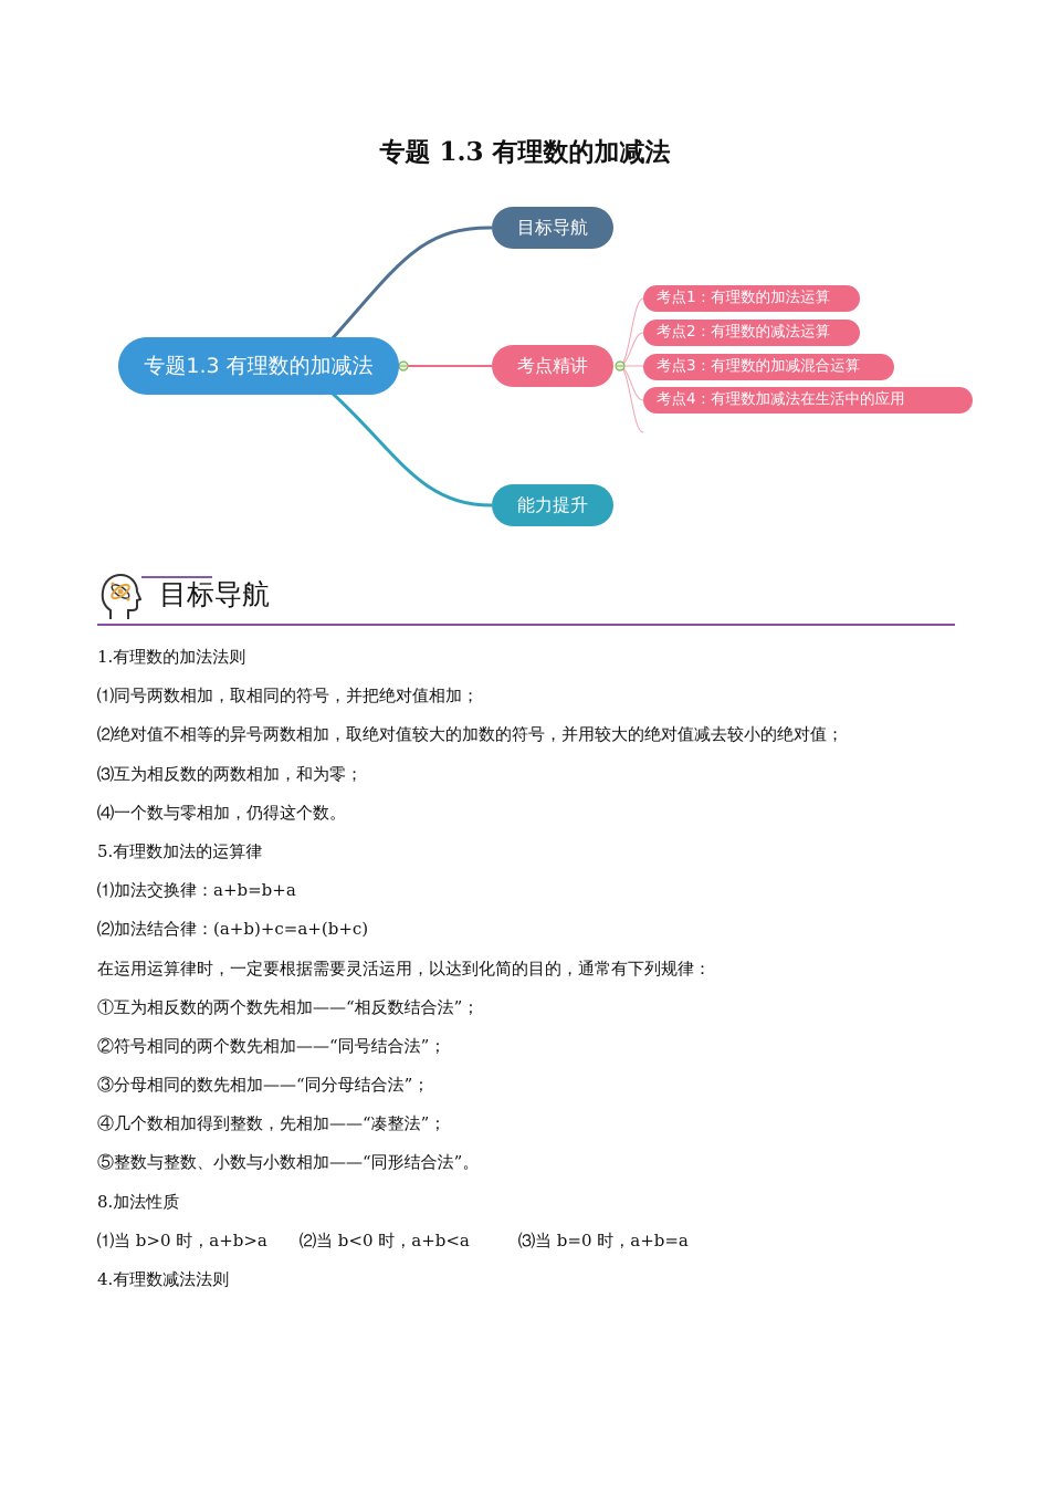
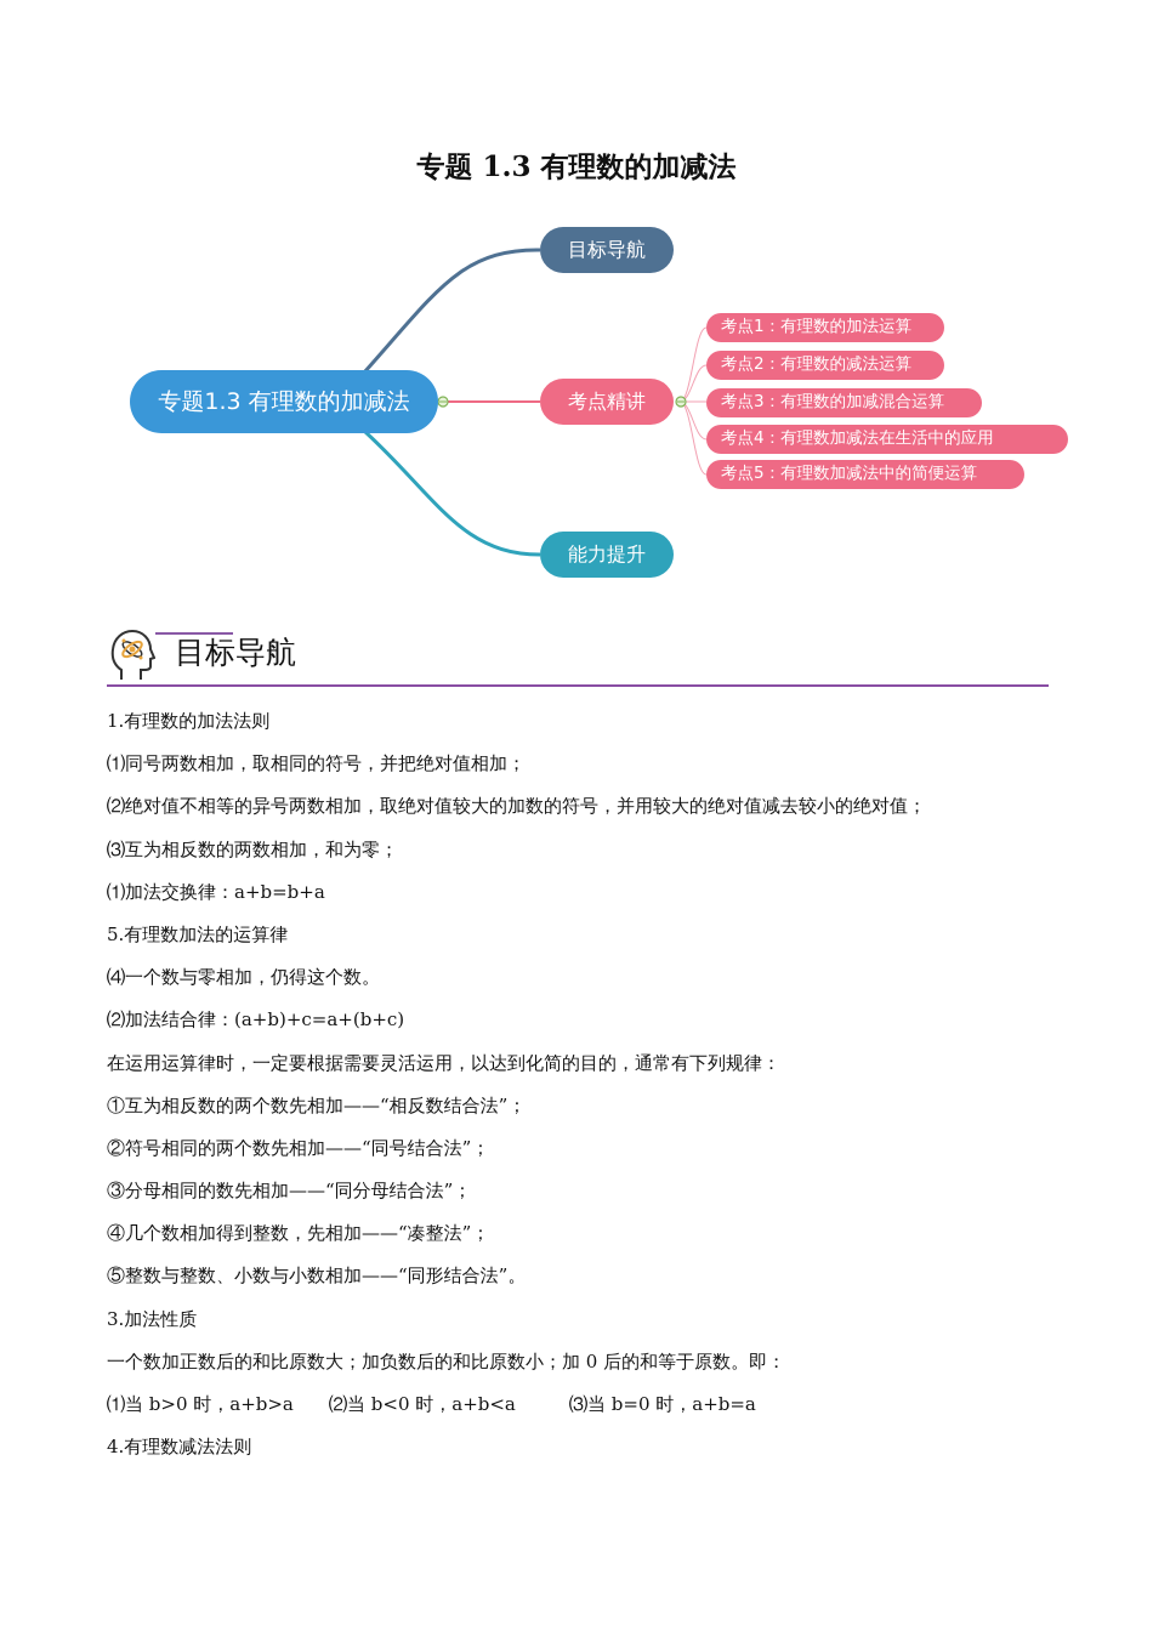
  专题 1.3 有理数的加减法
  专题1.3 有理数的加减法
  目标导航
  考点精讲
  能力提升
  考点1：有理数的加法运算
  考点2：有理数的减法运算
  考点3：有理数的加减混合运算
  考点4：有理数加减法在生活中的应用
+ 考点5：有理数加减法中的简便运算
  目标导航
  1.有理数的加法法则
  ⑴同号两数相加，取相同的符号，并把绝对值相加；
  ⑵绝对值不相等的异号两数相加，取绝对值较大的加数的符号，并用较大的绝对值减去较小的绝对值；
  ⑶互为相反数的两数相加，和为零；
- ⑷一个数与零相加，仍得这个数。
+ ⑴加法交换律：a+b=b+a
  5.有理数加法的运算律
- ⑴加法交换律：a+b=b+a
+ ⑷一个数与零相加，仍得这个数。
  ⑵加法结合律：(a+b)+c=a+(b+c)
  在运用运算律时，一定要根据需要灵活运用，以达到化简的目的，通常有下列规律：
  ①互为相反数的两个数先相加——“相反数结合法”；
  ②符号相同的两个数先相加——“同号结合法”；
  ③分母相同的数先相加——“同分母结合法”；
  ④几个数相加得到整数，先相加——“凑整法”；
  ⑤整数与整数、小数与小数相加——“同形结合法”。
- 8.加法性质
+ 3.加法性质
+ 一个数加正数后的和比原数大；加负数后的和比原数小；加 0 后的和等于原数。即：
  ⑴当 b>0 时，a+b>a ⑵当 b<0 时，a+b<a ⑶当 b=0 时，a+b=a
  4.有理数减法法则
